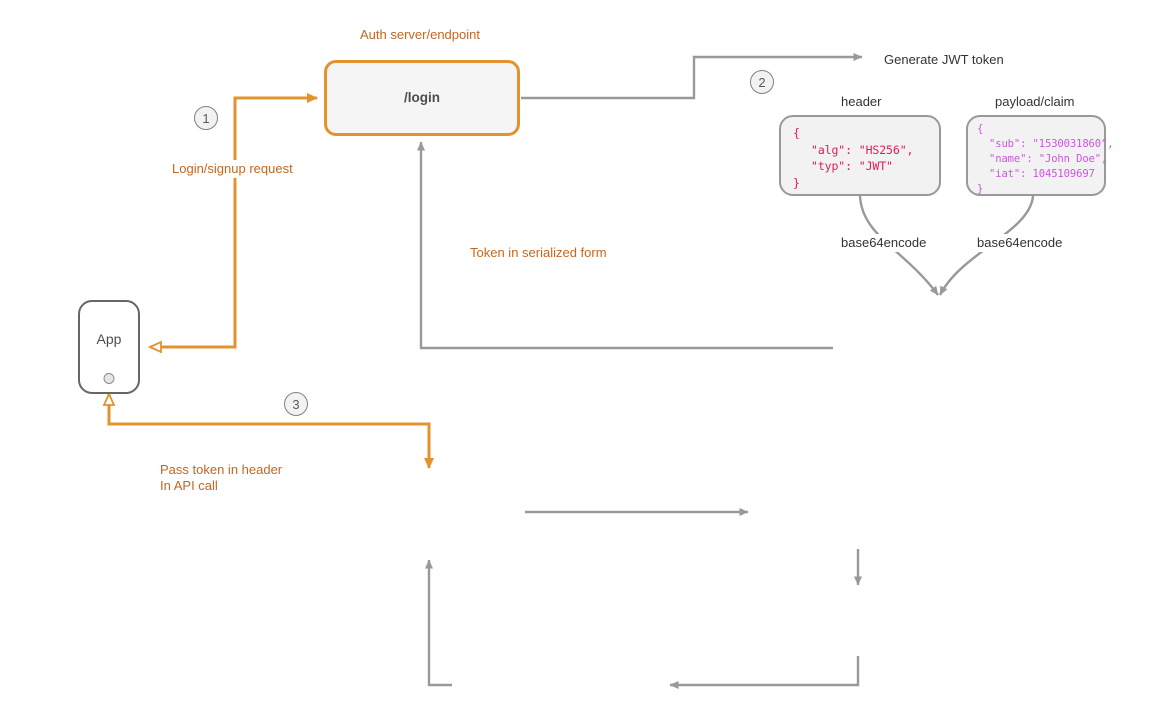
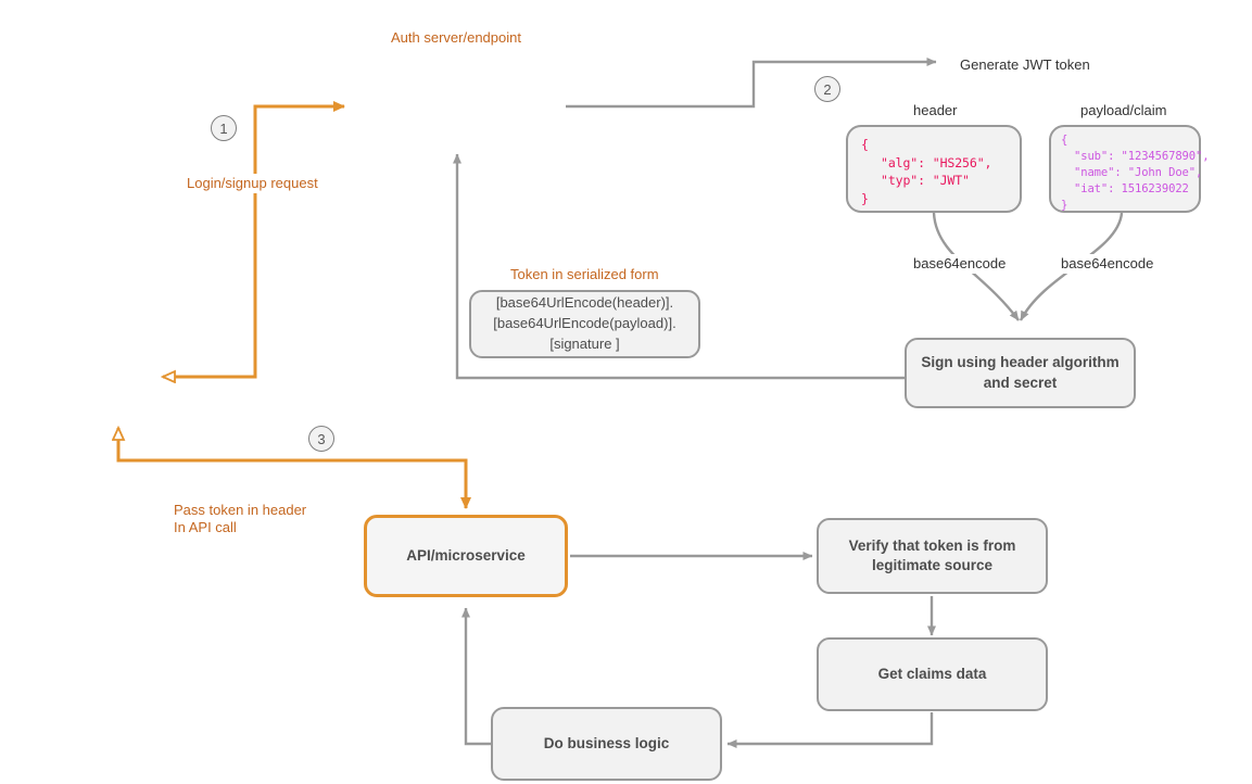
  Auth server/endpoint
  Login/signup request
  Token in serialized form
  Pass token in header
  In API call
  Generate JWT token
  header
  payload/claim
  base64encode
  base64encode
  1
  2
  3
- App
- /login
  {
  "alg": "HS256",
  "typ": "JWT"
  }
  {
- "sub": "1530031860",
+ "sub": "1234567890",
  "name": "John Doe",
- "iat": 1045109697
+ "iat": 1516239022
  }
+ [base64UrlEncode(header)].
+ [base64UrlEncode(payload)].
+ [signature ]
+ Sign using header algorithm
+ and secret
+ API/microservice
+ Verify that token is from
+ legitimate source
+ Get claims data
+ Do business logic
